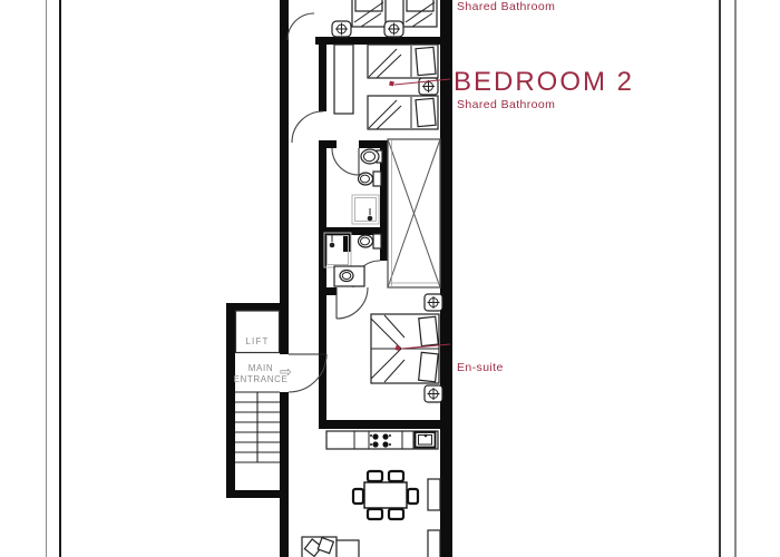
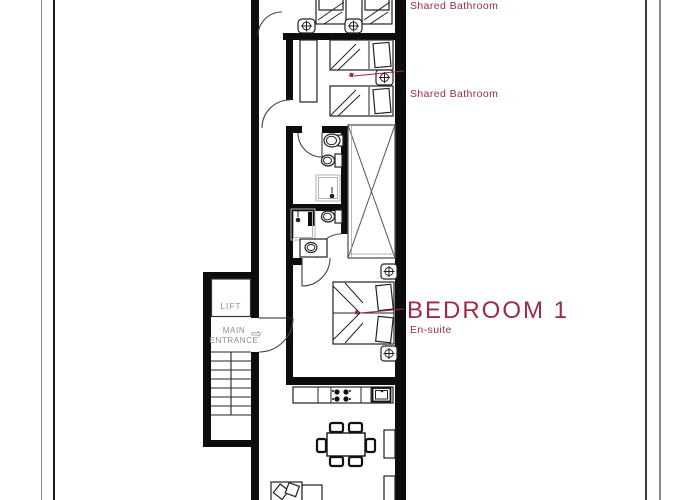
  Shared Bathroom
- BEDROOM 2
  Shared Bathroom
+ BEDROOM 1
  En-suite
  LIFT
  MAIN
  ENTRANCE
  ⇨
